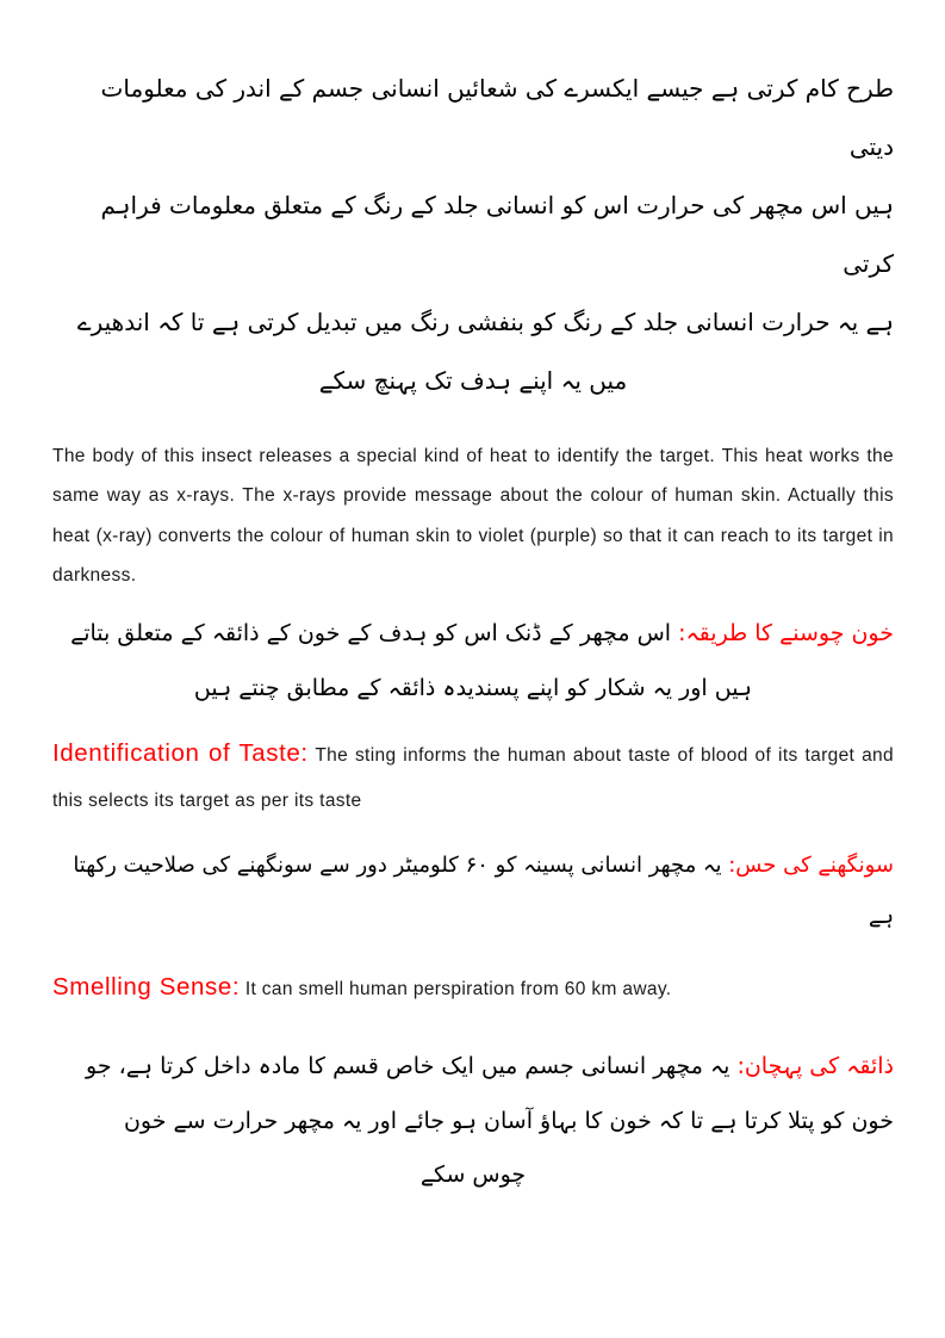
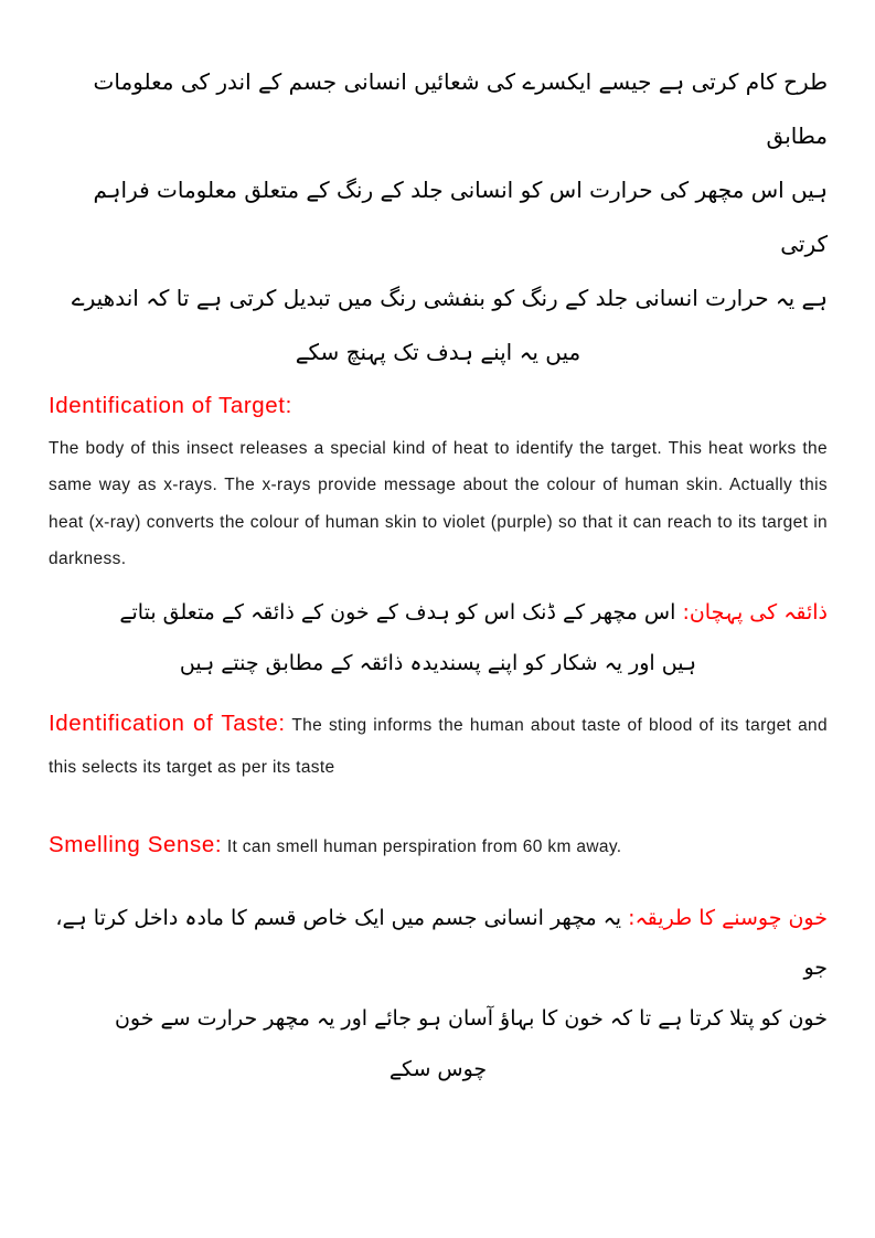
- طرح کام کرتی ہے جیسے ایکسرے کی شعائیں انسانی جسم کے اندر کی معلومات دیتی
+ طرح کام کرتی ہے جیسے ایکسرے کی شعائیں انسانی جسم کے اندر کی معلومات مطابق
  ہیں اس مچھر کی حرارت اس کو انسانی جلد کے رنگ کے متعلق معلومات فراہم کرتی
  ہے یہ حرارت انسانی جلد کے رنگ کو بنفشی رنگ میں تبدیل کرتی ہے تا کہ اندھیرے
  میں یہ اپنے ہدف تک پہنچ سکے
+ Identification of Target:
  The body of this insect releases a special kind of heat to identify the target. This heat works the same way as x-rays. The x-rays provide message about the colour of human skin. Actually this heat (x-ray) converts the colour of human skin to violet (purple) so that it can reach to its target in darkness.
- خون چوسنے کا طریقہ: اس مچھر کے ڈنک اس کو ہدف کے خون کے ذائقہ کے متعلق بتاتے
+ ذائقہ کی پہچان: اس مچھر کے ڈنک اس کو ہدف کے خون کے ذائقہ کے متعلق بتاتے
  ہیں اور یہ شکار کو اپنے پسندیدہ ذائقہ کے مطابق چنتے ہیں
  Identification of Taste: The sting informs the human about taste of blood of its target and this selects its target as per its taste
- سونگھنے کی حس: یہ مچھر انسانی پسینہ کو ۶۰ کلومیٹر دور سے سونگھنے کی صلاحیت رکھتا ہے
  Smelling Sense: It can smell human perspiration from 60 km away.
- ذائقہ کی پہچان: یہ مچھر انسانی جسم میں ایک خاص قسم کا مادہ داخل کرتا ہے، جو
+ خون چوسنے کا طریقہ: یہ مچھر انسانی جسم میں ایک خاص قسم کا مادہ داخل کرتا ہے، جو
  خون کو پتلا کرتا ہے تا کہ خون کا بہاؤ آسان ہو جائے اور یہ مچھر حرارت سے خون
  چوس سکے
